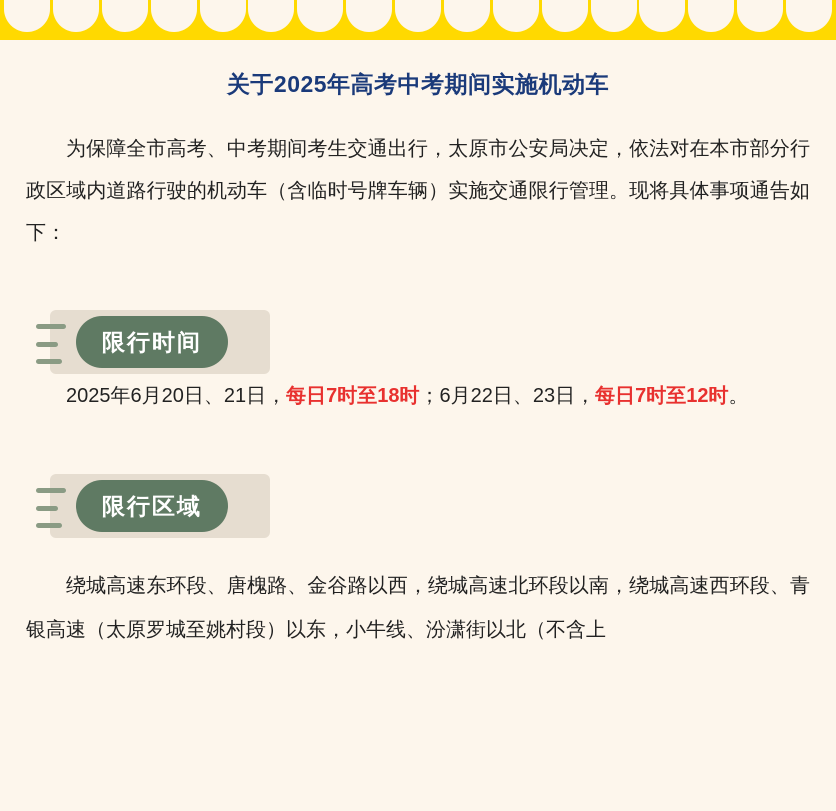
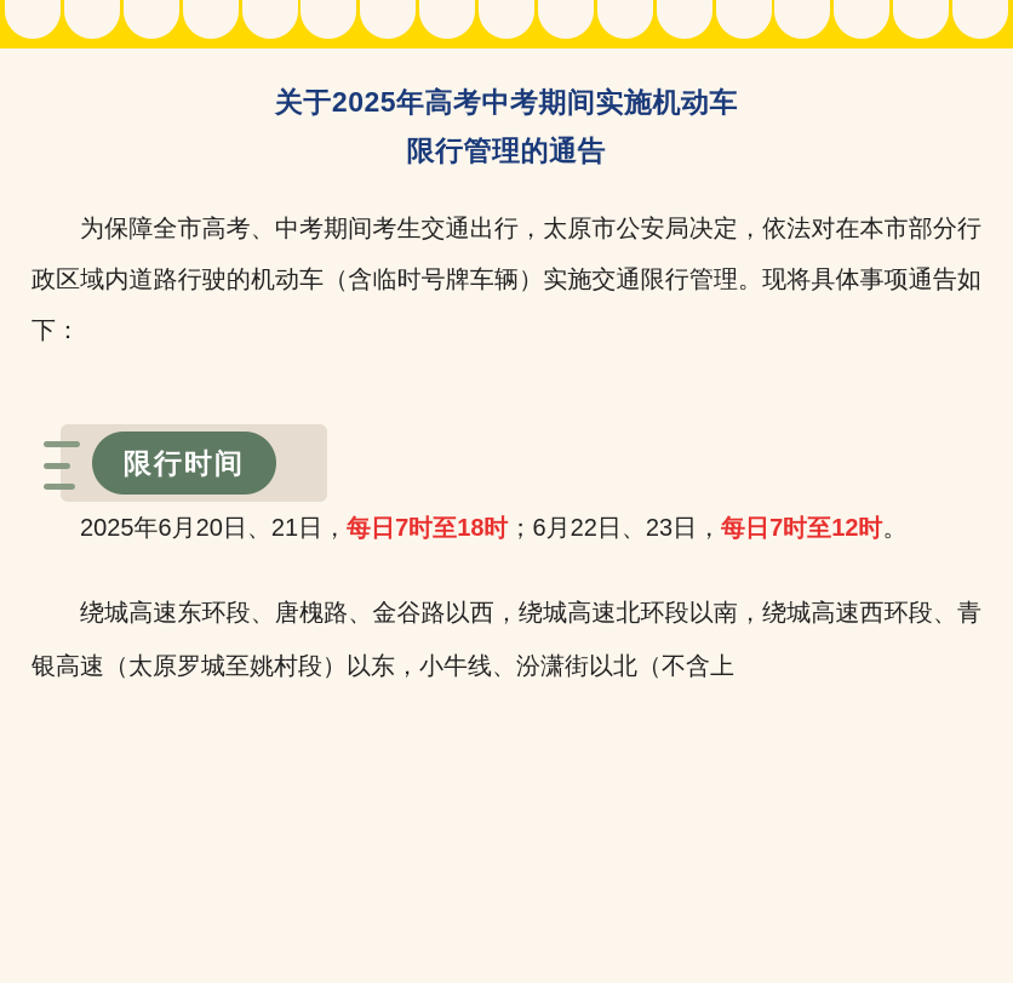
  关于2025年高考中考期间实施机动车
+ 限行管理的通告
  为保障全市高考、中考期间考生交通出行，太原市公安局决定，依法对在本市部分行政区域内道路行驶的机动车（含临时号牌车辆）实施交通限行管理。现将具体事项通告如下：
  限行时间
  2025年6月20日、21日，每日7时至18时；6月22日、23日，每日7时至12时。
- 限行区域
  绕城高速东环段、唐槐路、金谷路以西，绕城高速北环段以南，绕城高速西环段、青银高速（太原罗城至姚村段）以东，小牛线、汾潇街以北（不含上
